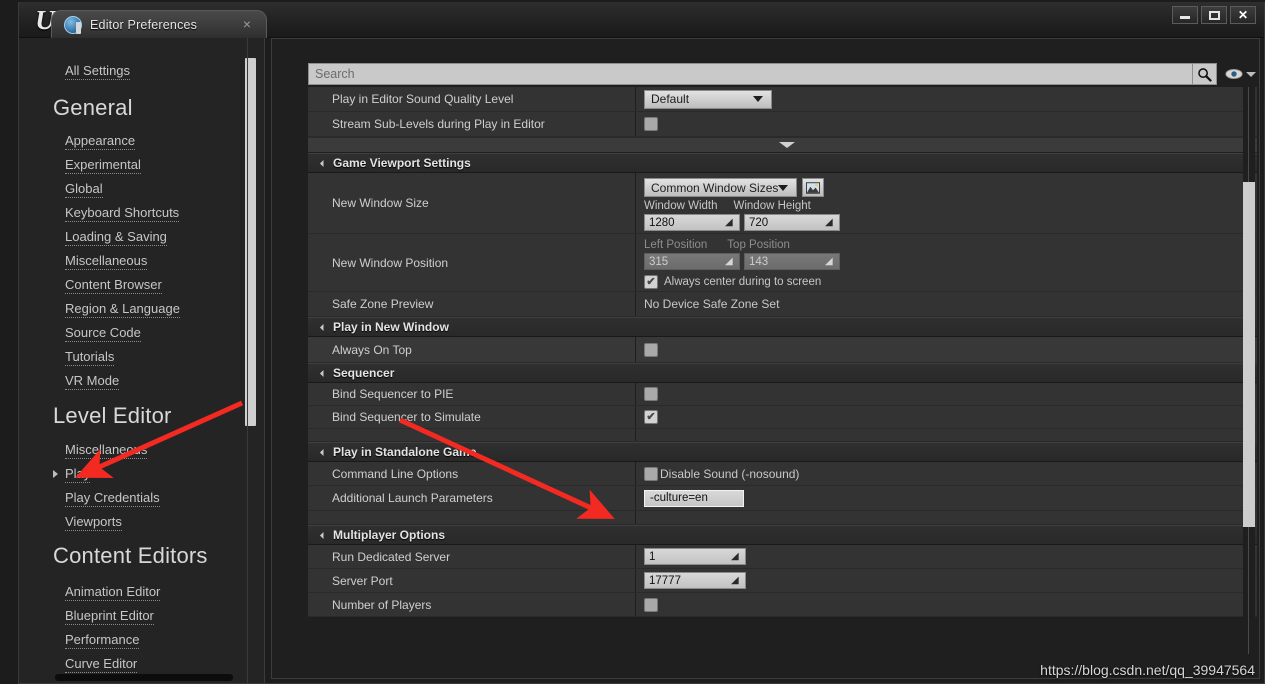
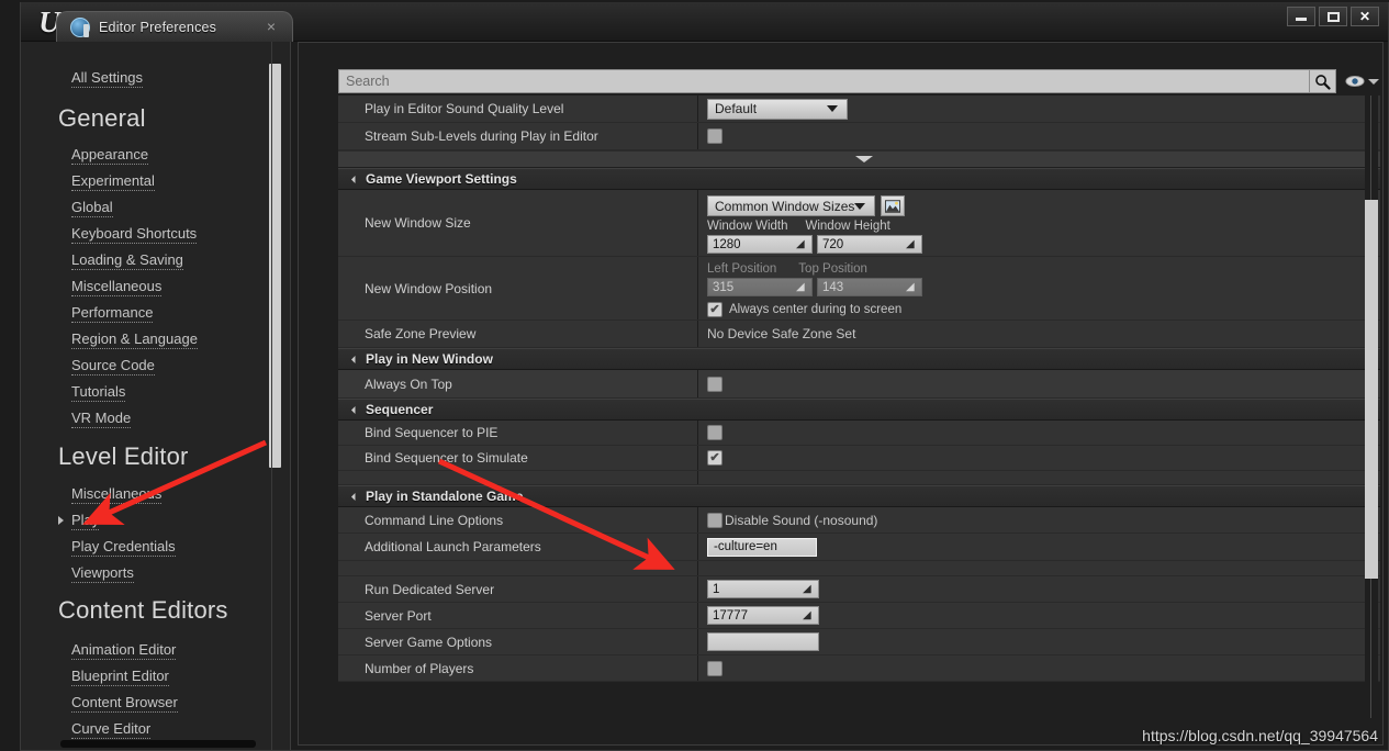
  U
  Editor Preferences
  ×
  ✕
  All Settings
  General
  Appearance
  Experimental
  Global
  Keyboard Shortcuts
  Loading & Saving
  Miscellaneous
- Content Browser
+ Performance
  Region & Language
  Source Code
  Tutorials
  VR Mode
  Level Editor
  Miscellaneo
  Play
  Play Credentials
  Viewports
  Content Editors
  Animation Editor
  Blueprint Editor
- Performance
+ Content Browser
  Curve Editor
  Search
  Play in Editor Sound Quality Level
  Default
  Stream Sub-Levels during Play in Editor
  Game Viewport Settings
  New Window Size
  Common Window Sizes
  Window Width
  Window Height
  1280
  ◢
  720
  ◢
  New Window Position
  Left Position
  Top Position
  315
  ◢
  143
  ◢
  Always center during to screen
  Safe Zone Preview
  No Device Safe Zone Set
  Play in New Window
  Always On Top
  Sequencer
  Bind Sequencer to PIE
  Bind Sequencer to Simulate
  Play in Standalone Ga
  Command Line Options
  Disable Sound (-nosound)
  Additional Launch Parameters
  -culture=en
- Multiplayer Options
  Run Dedicated Server
  1
  ◢
  Server Port
  17777
  ◢
+ Server Game Options
  Number of Players
  https://blog.csdn.net/qq_39947564
